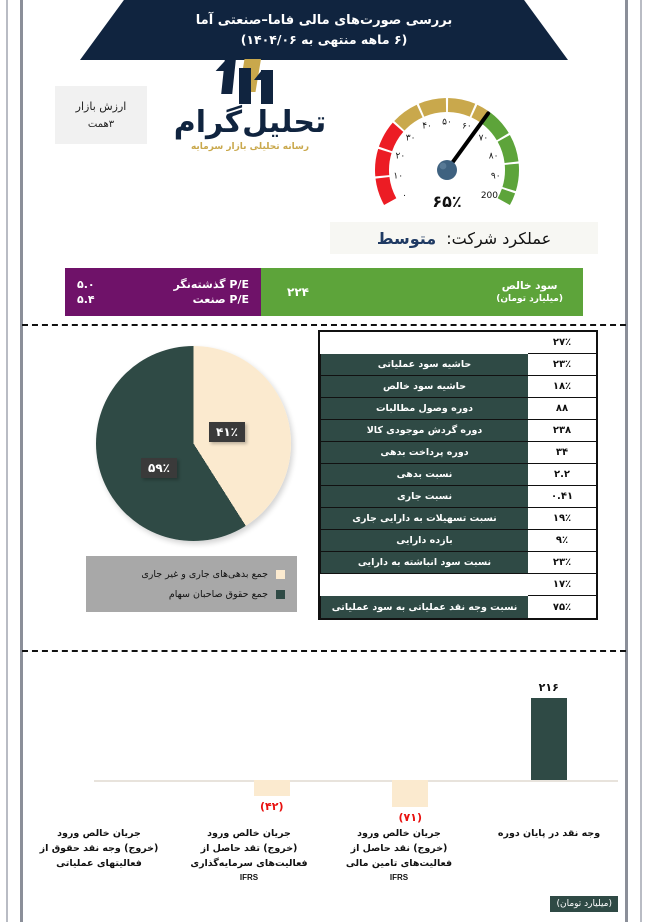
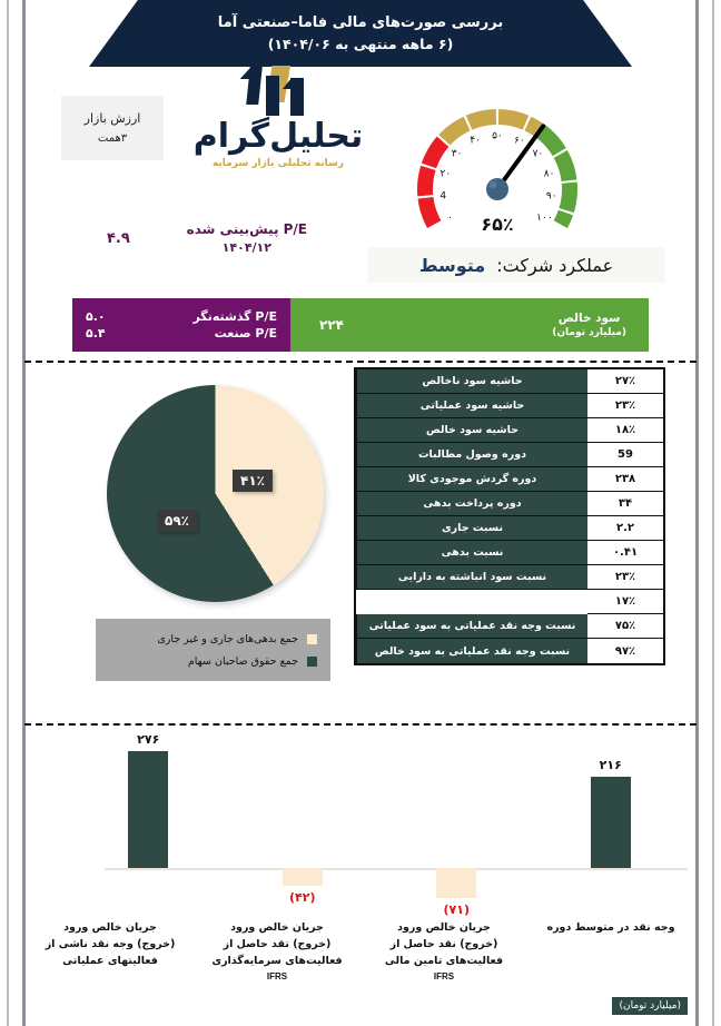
  بررسی صورت‌های مالی فاما–صنعتی آما
  (۶ ماهه منتهی به ۱۴۰۴/۰۶)
  ارزش بازار
  ۳همت
  تحلیل‌گرام
  رسانه تحلیلی بازار سرمایه
+ P/E پیشبینی شده
+ ۱۴۰۴/۱۲
+ ۴.۹
  ۰
- ۱۰
+ 4
  ۲۰
  ۳۰
  ۴۰
  ۵۰
  ۶۰
  ۷۰
  ۸۰
  ۹۰
- 200
+ ۱۰۰
  ۶۵٪
  عملکرد شرکت:
  متوسط
  سود خالص
  (میلیارد تومان)
  ۲۲۴
  P/E گذشته‌نگر
  ۵.۰
  P/E صنعت
  ۵.۴
  ۴۱٪
  ۵۹٪
  جمع بدهی‌های جاری و غیر جاری
  جمع حقوق صاحبان سهام
  ۲۷٪
+ حاشیه سود ناخالص
  ۲۳٪
  حاشیه سود عملیاتی
  ۱۸٪
  حاشیه سود خالص
- ۸۸
+ 59
  دوره وصول مطالبات
  ۲۳۸
  دوره گردش موجودی کالا
  ۳۴
  دوره پرداخت بدهی
  ۲.۲
- نسبت بدهی
+ نسبت جاری
  ۰.۴۱
- نسبت جاری
+ نسبت بدهی
- ۱۹٪
- نسبت تسهیلات به دارایی جاری
- ۹٪
- بازده دارایی
  ۲۳٪
  نسبت سود انباشته به دارایی
  ۱۷٪
  ۷۵٪
  نسبت وجه نقد عملیاتی به سود عملیاتی
+ ۹۷٪
+ نسبت وجه نقد عملیاتی به سود خالص
  ۲۱۶
  (۷۱)
  (۴۲)
+ ۲۷۶
  جریان خالص ورود
- (خروج) وجه نقد حقوق از
+ (خروج) وجه نقد ناشی از
  فعالیتهای عملیاتی
  جریان خالص ورود
  (خروج) تقد حاصل از
  فعالیت‌های سرمایه‌گذاری
  IFRS
  جریان خالص ورود
  (خروج) نقد حاصل از
  فعالیت‌های تامین مالی
  IFRS
- وجه نقد در پایان دوره
+ وجه نقد در متوسط دوره
  (میلیارد تومان)
